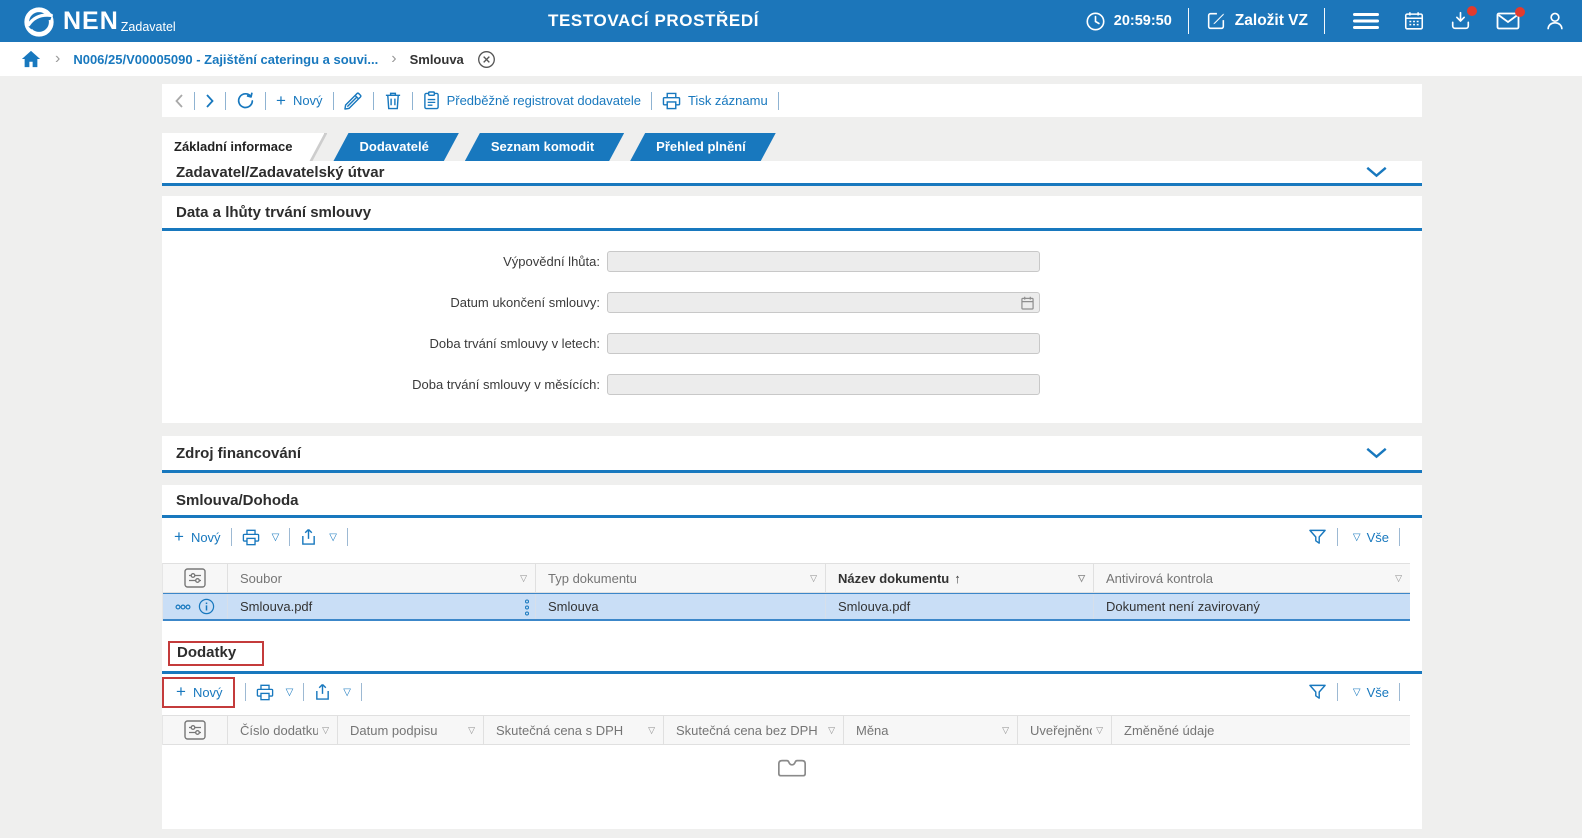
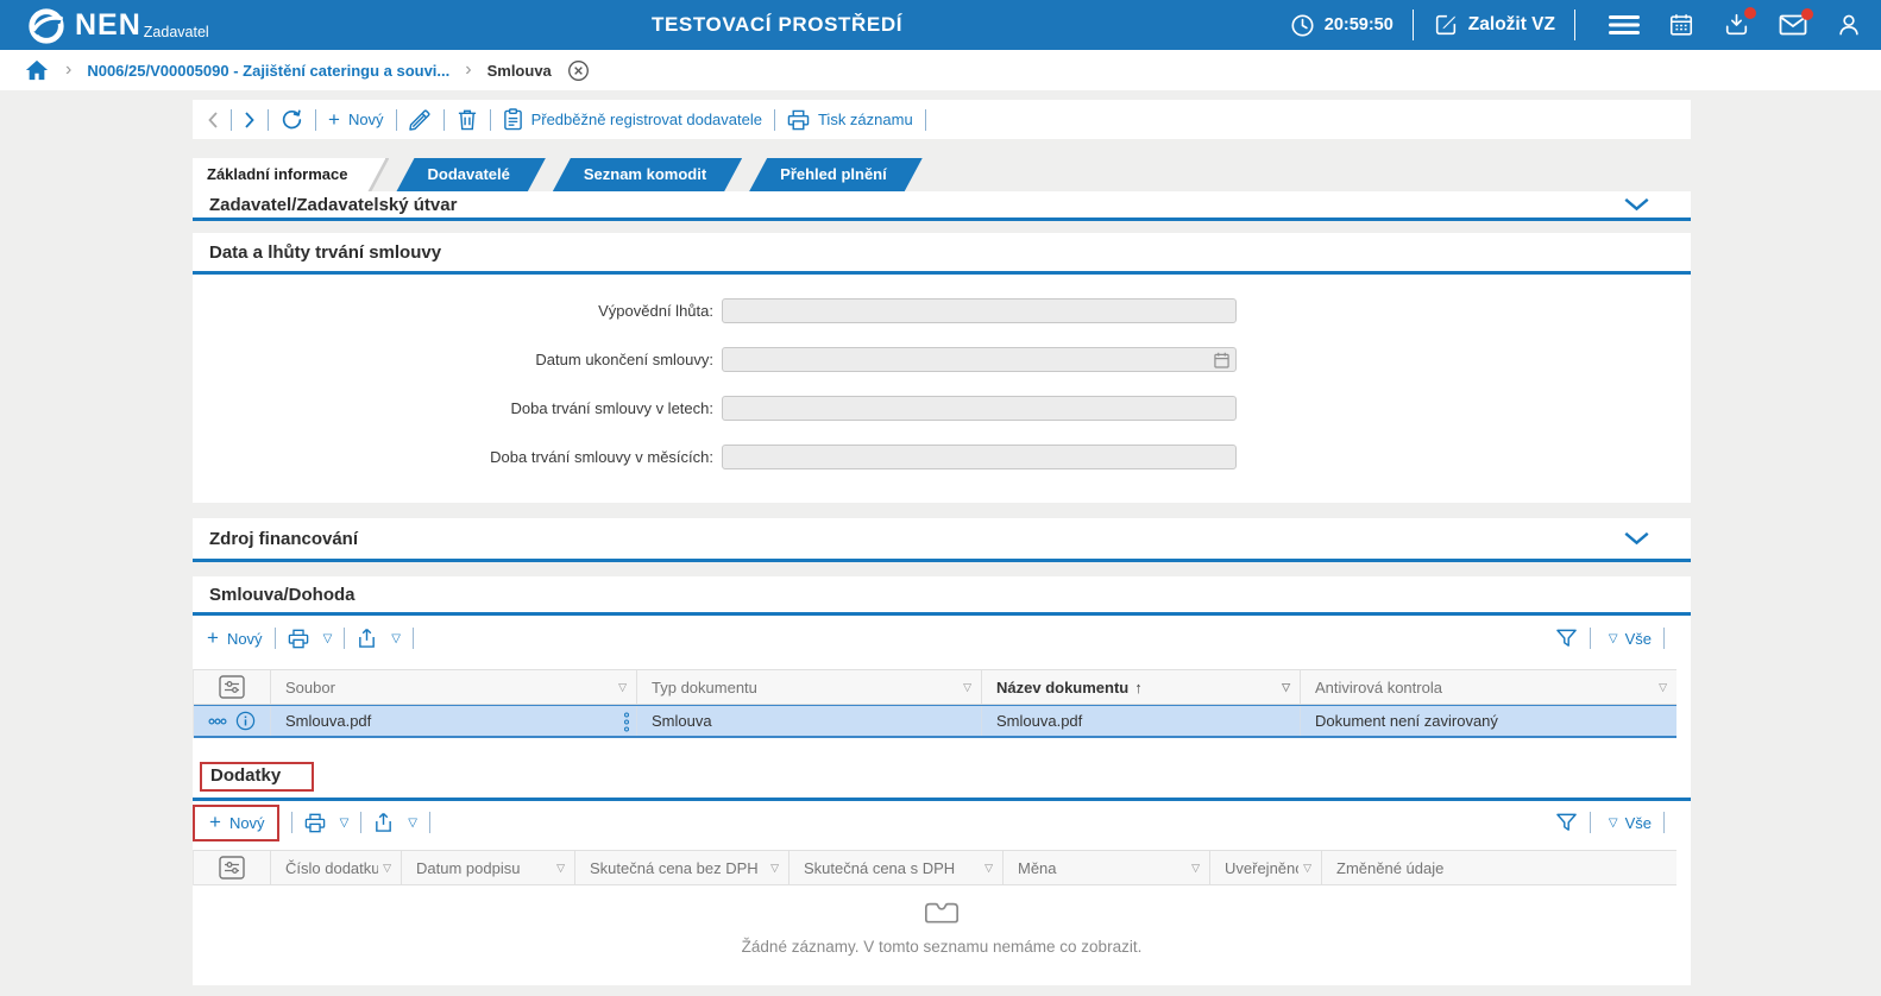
  NEN
  Zadavatel
  TESTOVACÍ PROSTŘEDÍ
  20:59:50
  Založit VZ
  ›
  N006/25/V00005090 - Zajištění cateringu a souvi...
  ›
  Smlouva
  +
  Nový
  Předběžně registrovat dodavatele
  Tisk záznamu
  Základní informace
  Dodavatelé
  Seznam komodit
  Přehled plnění
  Zadavatel/Zadavatelský útvar
  Data a lhůty trvání smlouvy
  Výpovědní lhůta:
  Datum ukončení smlouvy:
  Doba trvání smlouvy v letech:
  Doba trvání smlouvy v měsících:
  Zdroj financování
  Smlouva/Dohoda
  +
  Nový
  ▽
  ▽
  ▽
  Vše
  Soubor
  ▽
  Typ dokumentu
  ▽
  Název dokumentu ↑
  ▽
  Antivirová kontrola
  ▽
  Smlouva.pdf
  Smlouva
  Smlouva.pdf
  Dokument není zavirovaný
  Dodatky
  +
  Nový
  ▽
  ▽
  ▽
  Vše
  Číslo dodatku
  ▽
  Datum podpisu
  ▽
- Skutečná cena s DPH
+ Skutečná cena bez DPH
  ▽
- Skutečná cena bez DPH
+ Skutečná cena s DPH
  ▽
  Měna
  ▽
  Uveřejněn
  ▽
  Změněné údaje
+ Žádné záznamy. V tomto seznamu nemáme co zobrazit.
